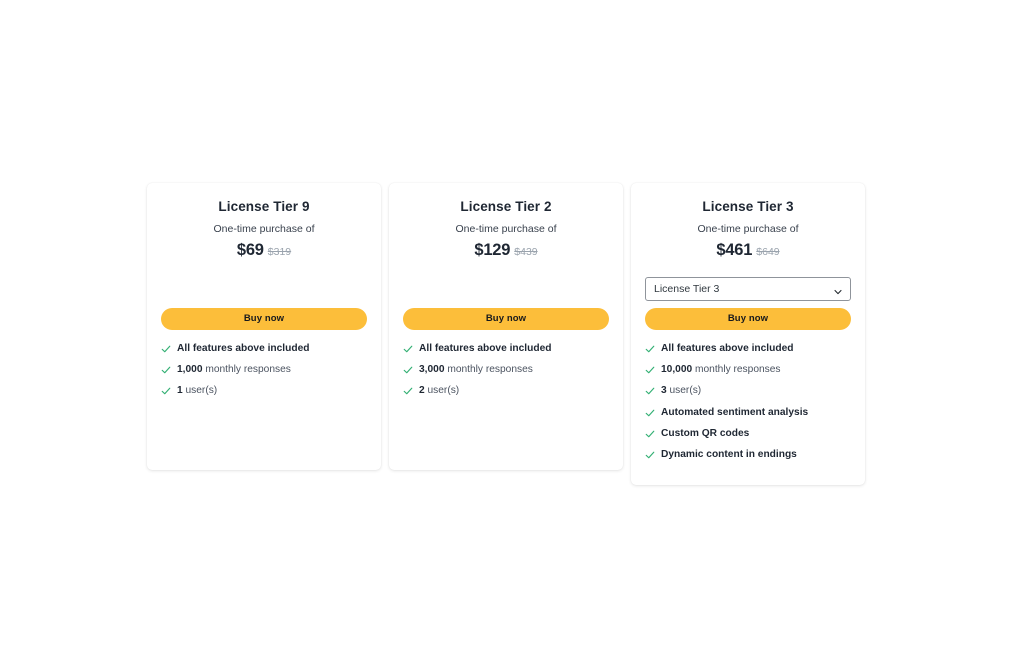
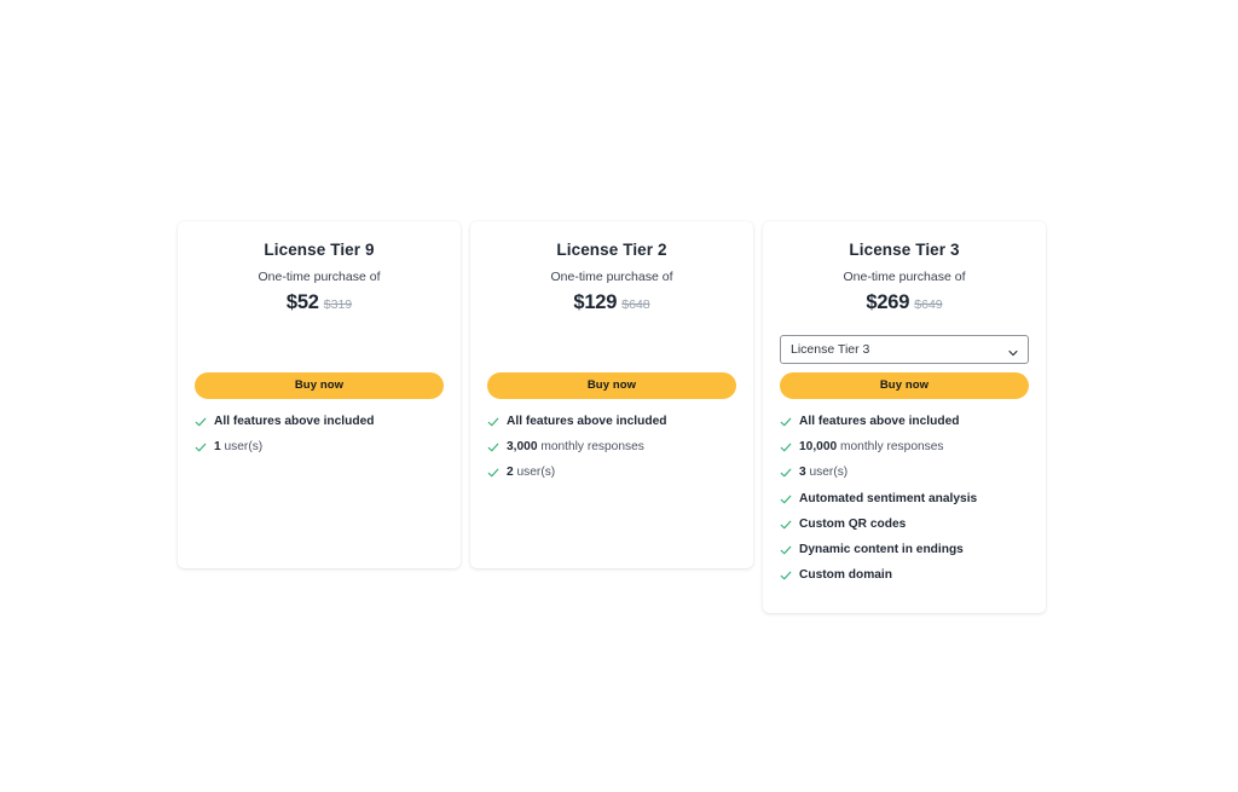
  License Tier 9
  One-time purchase of
- $69 $319
+ $52 $319
  Buy now
  All features above included
- 1,000 monthly responses
  1 user(s)
  License Tier 2
  One-time purchase of
- $129 $439
+ $129 $648
  Buy now
  All features above included
  3,000 monthly responses
  2 user(s)
  License Tier 3
  One-time purchase of
- $461 $649
+ $269 $649
  License Tier 3
  Buy now
  All features above included
  10,000 monthly responses
  3 user(s)
  Automated sentiment analysis
  Custom QR codes
  Dynamic content in endings
+ Custom domain
